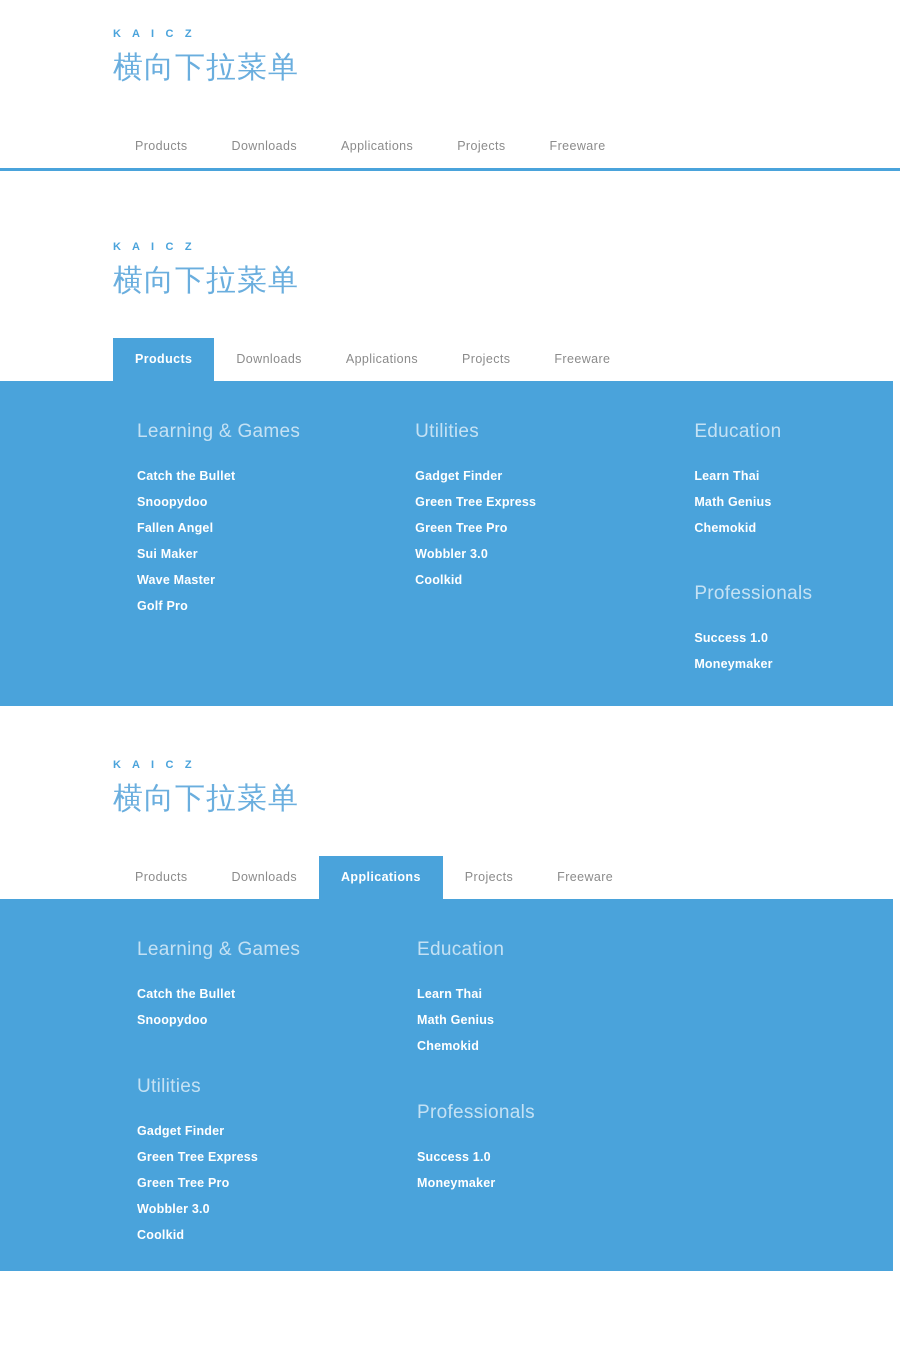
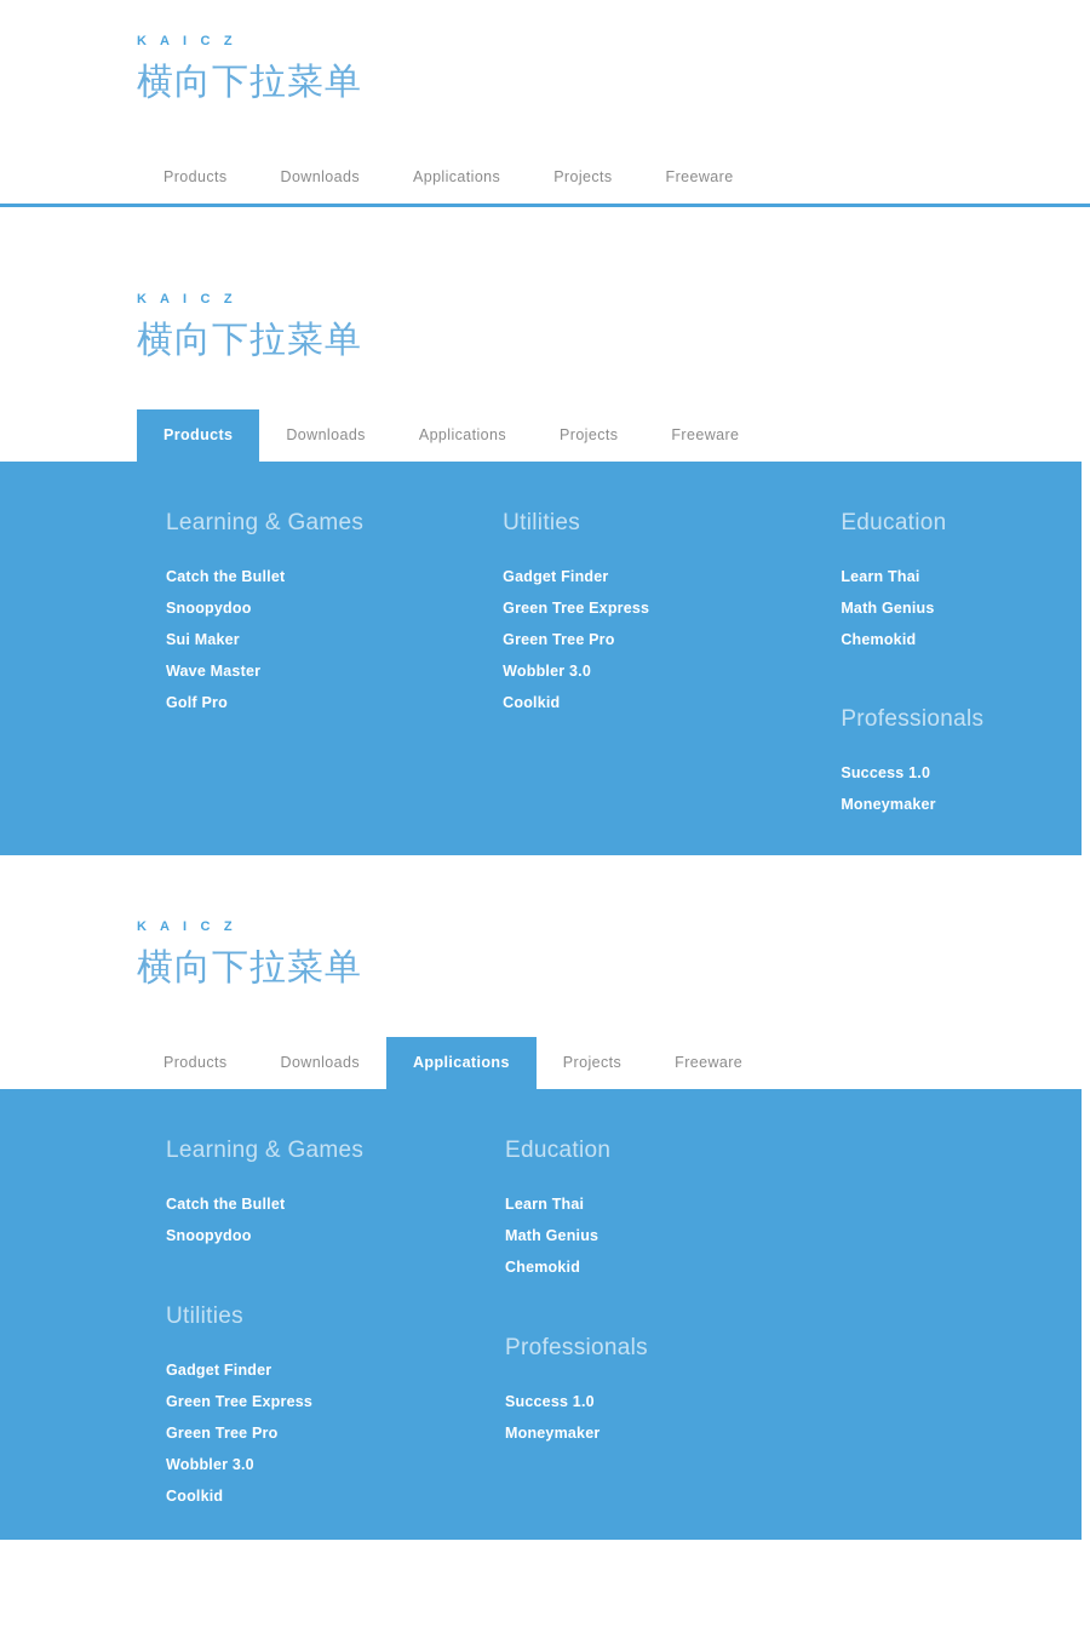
  K A I C Z
  横向下拉菜单
  Products
  Downloads
  Applications
  Projects
  Freeware
  K A I C Z
  横向下拉菜单
  Products
  Downloads
  Applications
  Projects
  Freeware
  Learning & Games
  Catch the Bullet
  Snoopydoo
- Fallen Angel
  Sui Maker
  Wave Master
  Golf Pro
  Utilities
  Gadget Finder
  Green Tree Express
  Green Tree Pro
  Wobbler 3.0
  Coolkid
  Education
  Learn Thai
  Math Genius
  Chemokid
  Professionals
  Success 1.0
  Moneymaker
  K A I C Z
  横向下拉菜单
  Products
  Downloads
  Applications
  Projects
  Freeware
  Learning & Games
  Catch the Bullet
  Snoopydoo
  Utilities
  Gadget Finder
  Green Tree Express
  Green Tree Pro
  Wobbler 3.0
  Coolkid
  Education
  Learn Thai
  Math Genius
  Chemokid
  Professionals
  Success 1.0
  Moneymaker
